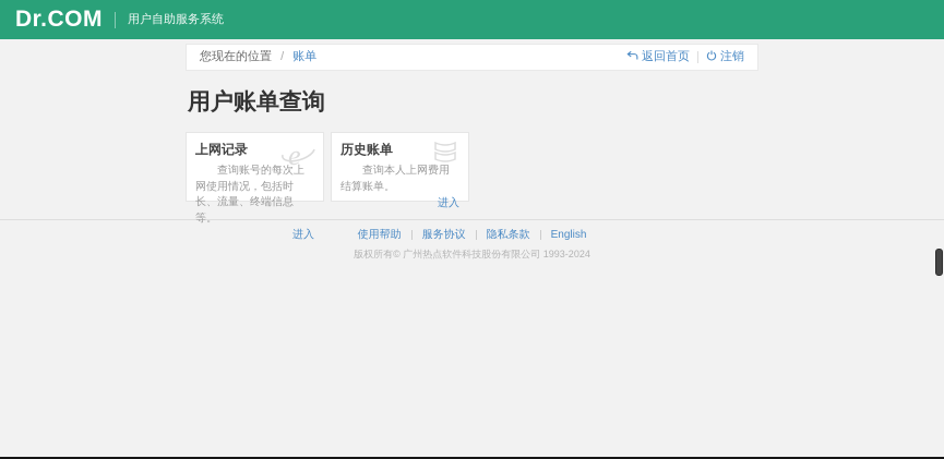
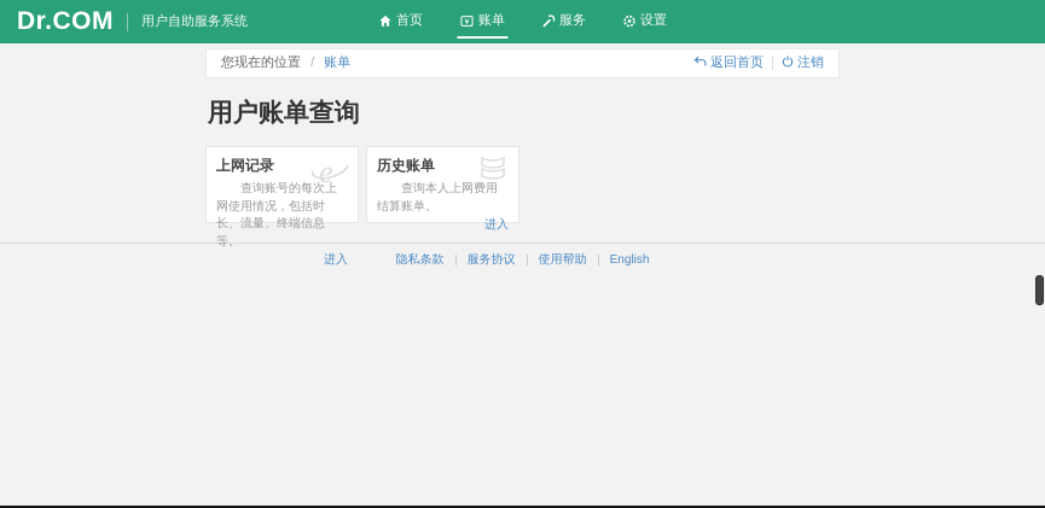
  Dr.COM
  用户自助服务系统
+ 首页
+ 账单
+ 服务
+ 设置
  您现在的位置 / 账单
  返回首页
  注销
  用户账单查询
  上网记录
  e
  查询账号的每次上网使用情况，包括时长、流量、终端信息等。
  进入
  历史账单
  查询本人上网费用结算账单。
  进入
- 使用帮助
+ 隐私条款
  服务协议
- 隐私条款
+ 使用帮助
  English
- 版权所有© 广州热点软件科技股份有限公司 1993-2024
